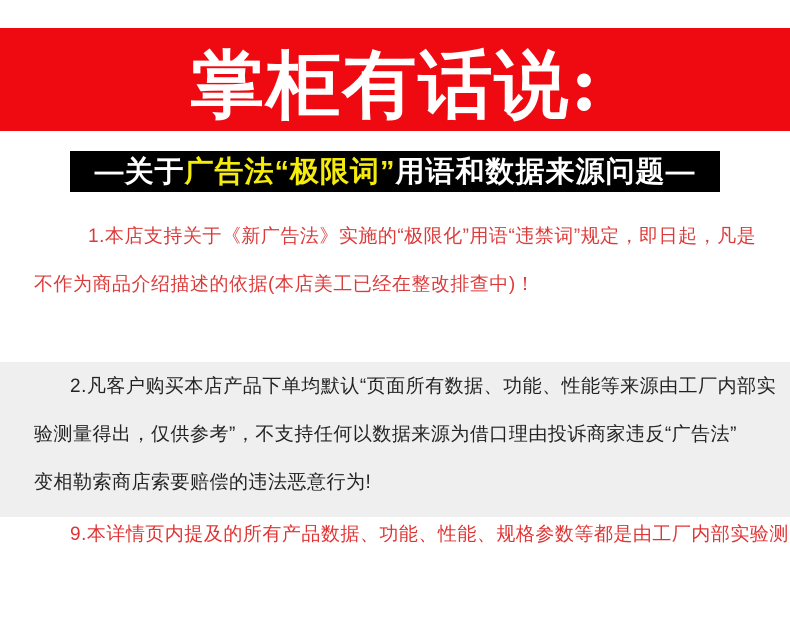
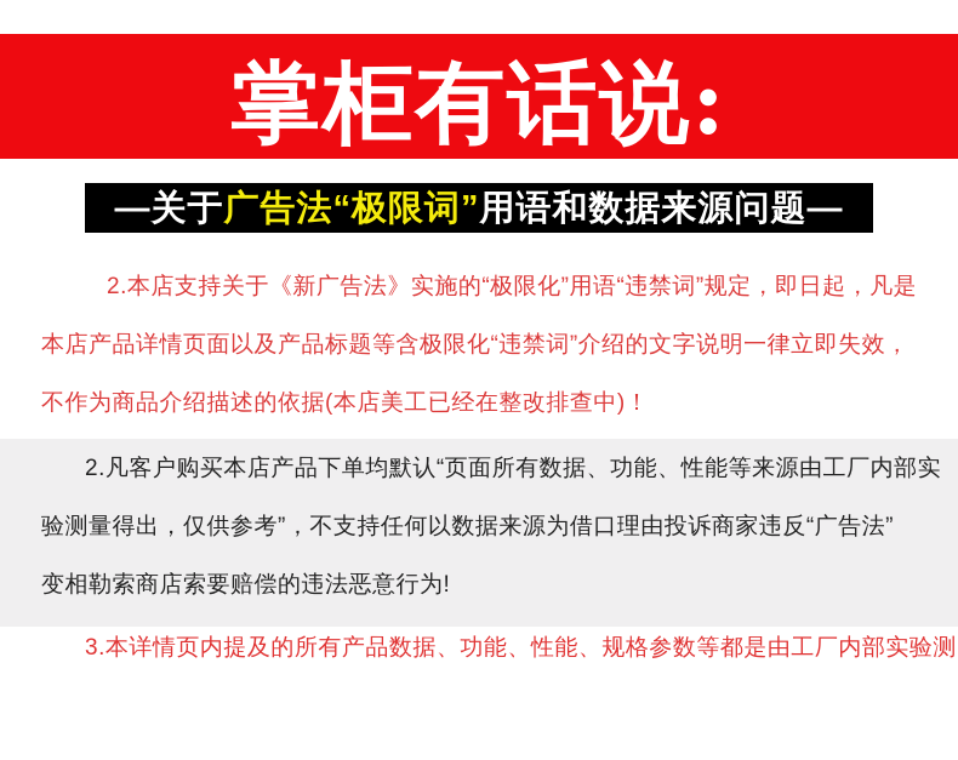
  掌柜有话说:
  —关于
  广告法“极限词”
  用语和数据来源问题—
- 1.本店支持关于《新广告法》实施的“极限化”用语“违禁词”规定，即日起，凡是
+ 2.本店支持关于《新广告法》实施的“极限化”用语“违禁词”规定，即日起，凡是
+ 本店产品详情页面以及产品标题等含极限化“违禁词”介绍的文字说明一律立即失效，
  不作为商品介绍描述的依据(本店美工已经在整改排查中)！
  2.凡客户购买本店产品下单均默认“页面所有数据、功能、性能等来源由工厂内部实
  验测量得出，仅供参考”，不支持任何以数据来源为借口理由投诉商家违反“广告法”
  变相勒索商店索要赔偿的违法恶意行为!
- 9.本详情页内提及的所有产品数据、功能、性能、规格参数等都是由工厂内部实验测
+ 3.本详情页内提及的所有产品数据、功能、性能、规格参数等都是由工厂内部实验测
